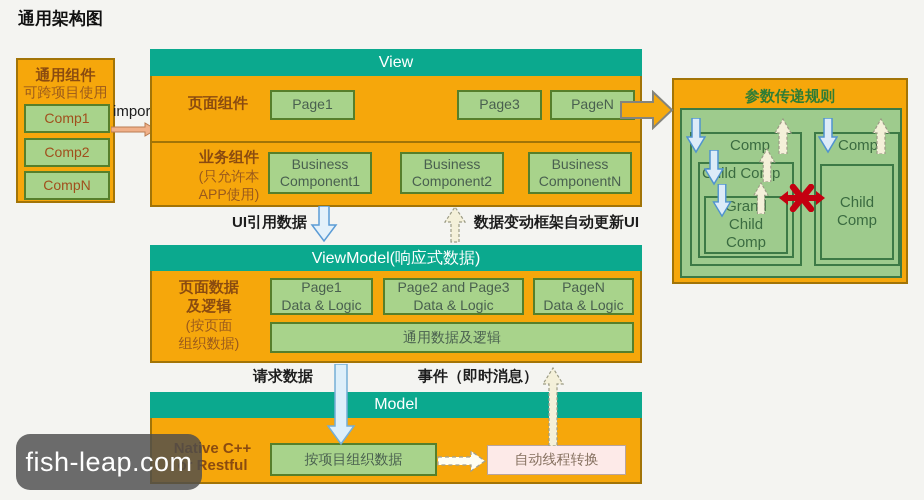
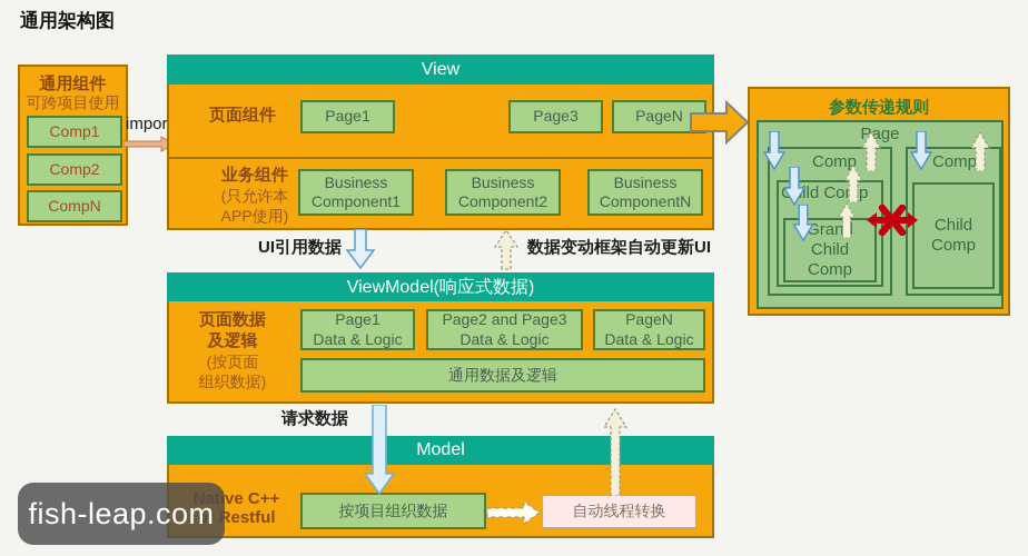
  通用架构图
  通用组件
  可跨项目使用
  Comp1
  Comp2
  CompN
  impor
  View
  页面组件
  Page1
  Page3
  PageN
  业务组件
  (只允许本
  APP使用)
  Business
  Component1
  Business
  Component2
  Business
  ComponentN
  UI引用数据
  数据变动框架自动更新UI
  ViewModel(响应式数据)
  页面数据
  及逻辑
  (按页面
  组织数据)
  Page1
  Data & Logic
  Page2 and Page3
  Data & Logic
  PageN
  Data & Logic
  通用数据及逻辑
  请求数据
- 事件（即时消息）
  Model
  Native C++
  or Restful
  按项目组织数据
  自动线程转换
  参数传递规则
+ Page
  Comp
  Gran Child
  Comp
  Comp
  Child
  Comp
  fish-leap.com
